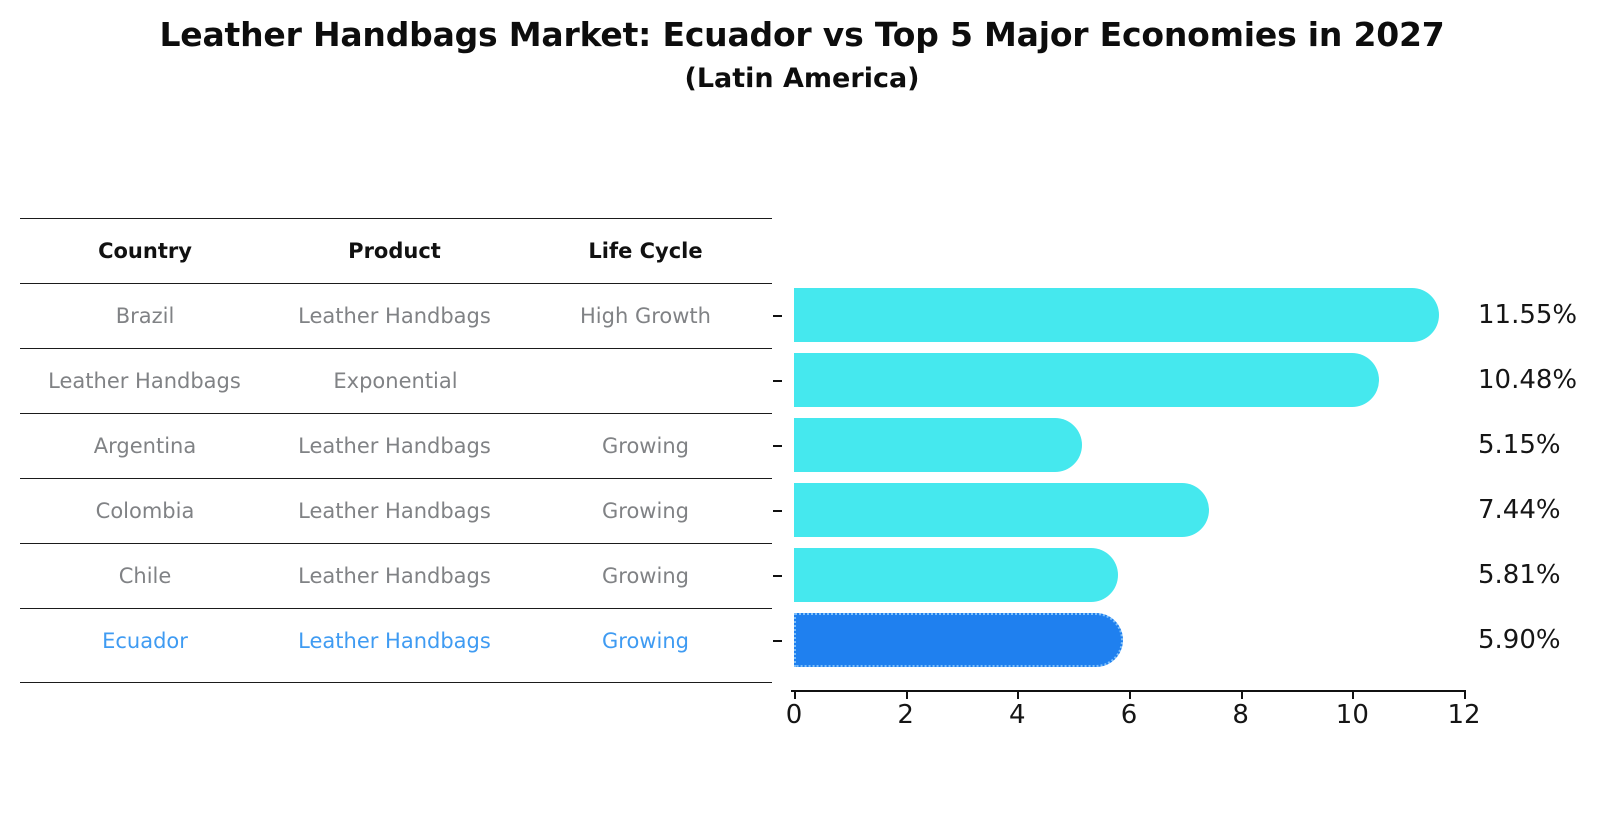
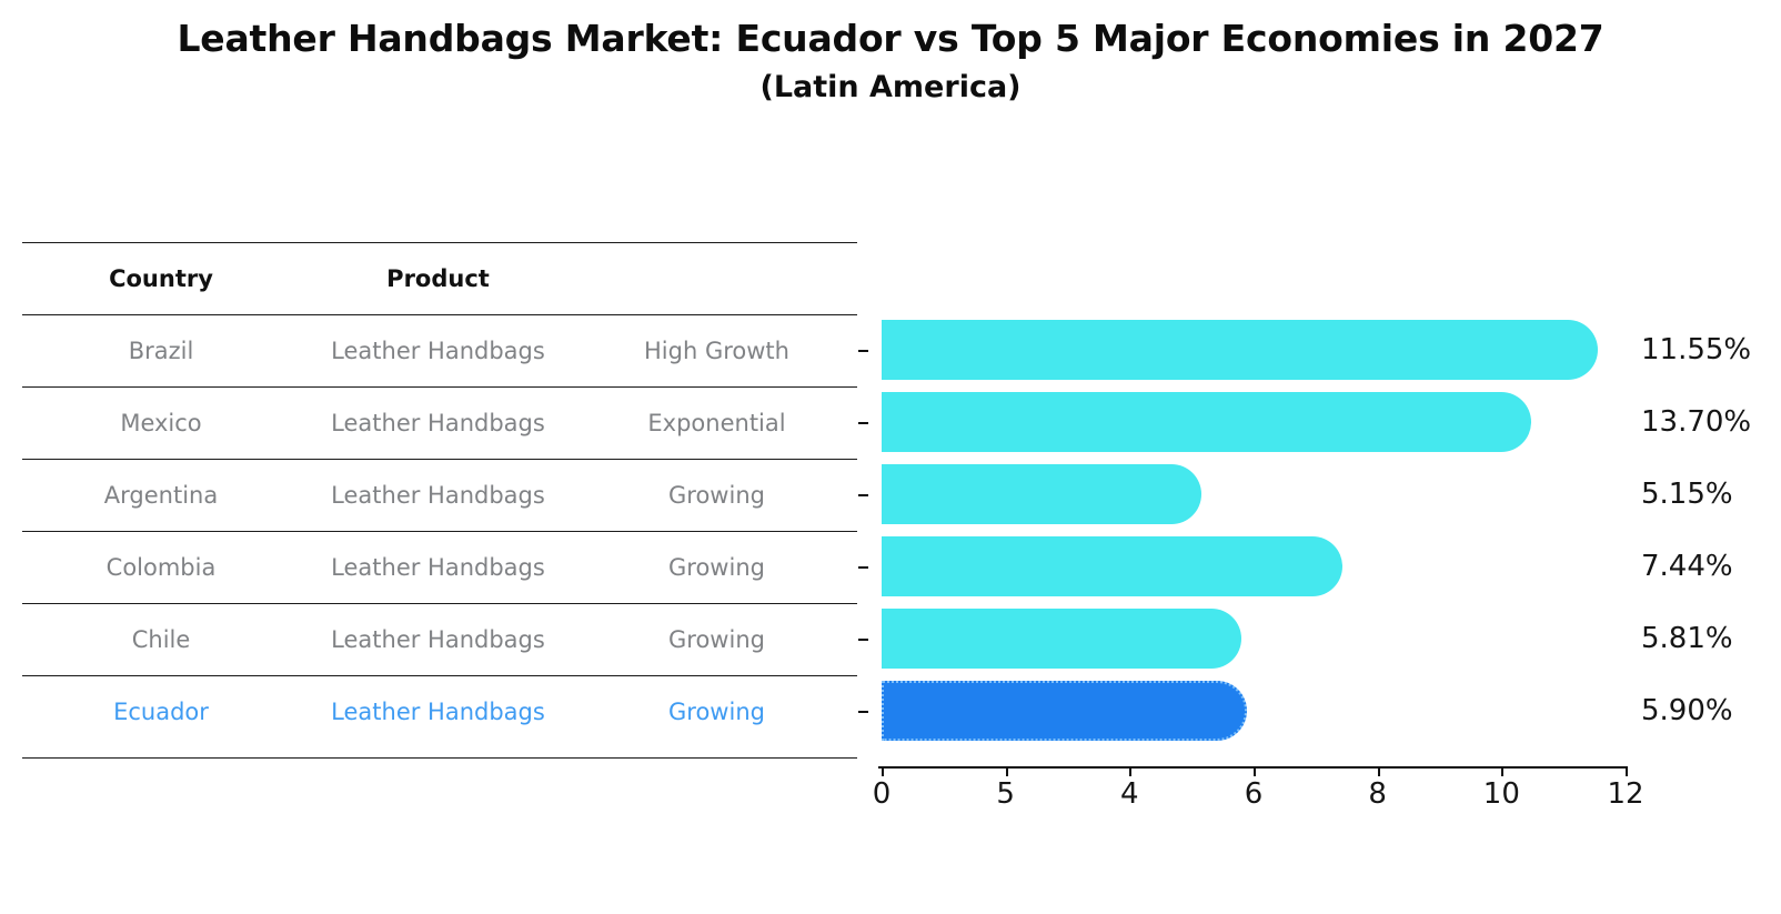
  Leather Handbags Market: Ecuador vs Top 5 Major Economies in 2027
  (Latin America)
  Country
  Product
- Life Cycle
  Brazil
  Leather Handbags
  High Growth
+ Mexico
  Leather Handbags
  Exponential
  Argentina
  Leather Handbags
  Growing
  Colombia
  Leather Handbags
  Growing
  Chile
  Leather Handbags
  Growing
  Ecuador
  Leather Handbags
  Growing
  11.55%
- 10.48%
+ 13.70%
  5.15%
  7.44%
  5.81%
  5.90%
  0
- 2
+ 5
  4
  6
  8
  10
  12
